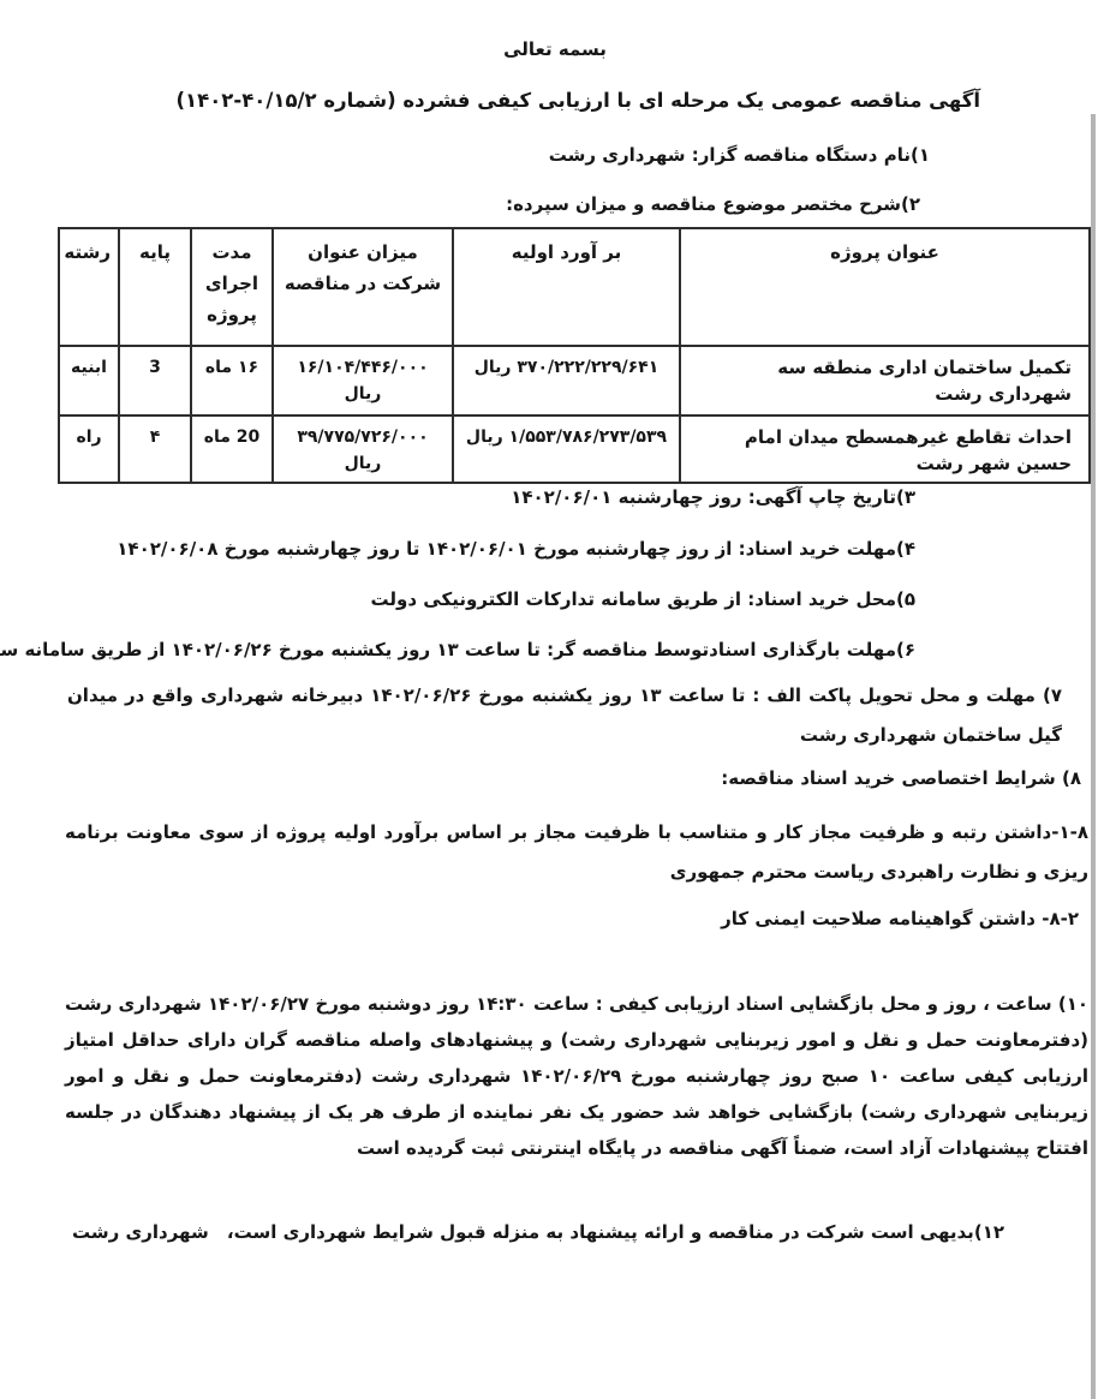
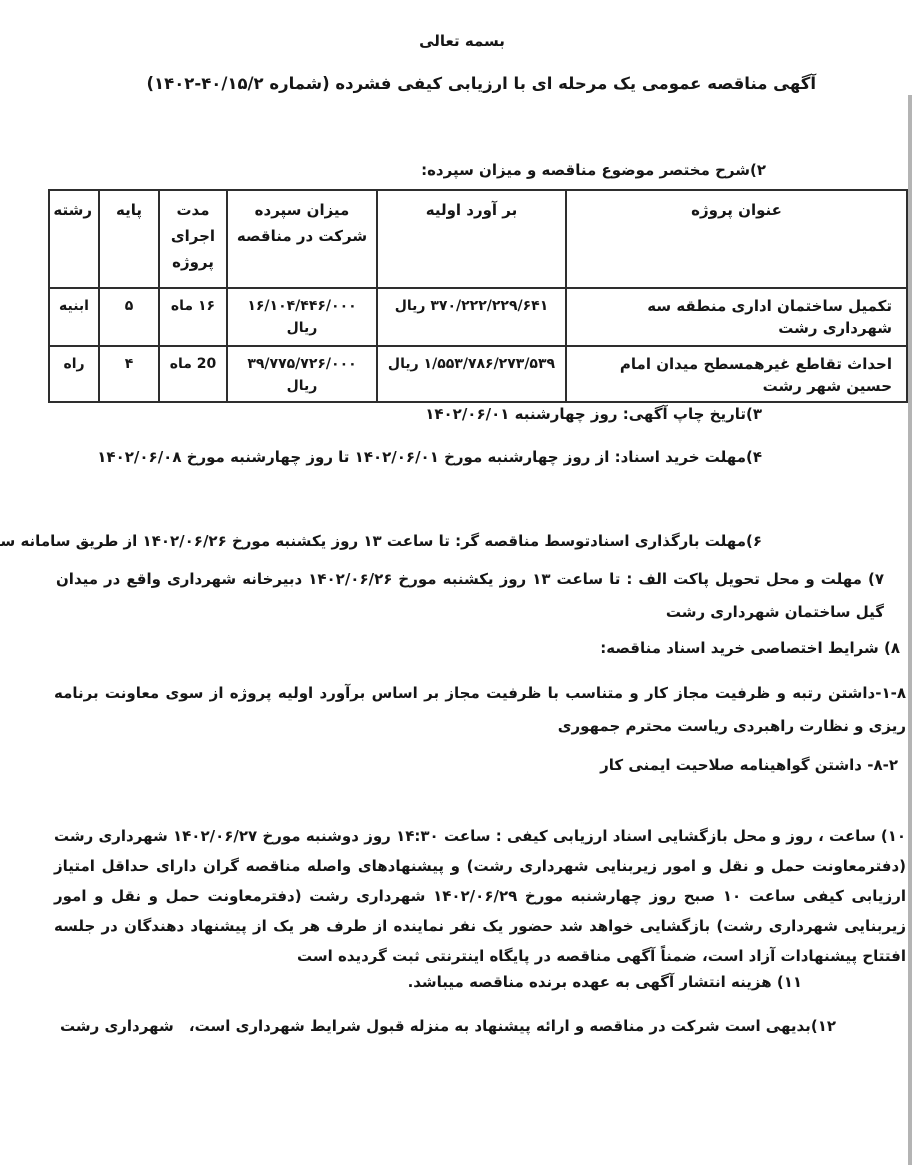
  بسمه تعالی
  آگهی مناقصه عمومی یک مرحله ای با ارزیابی کیفی فشرده (شماره ۴۰/۱۵/۲-۱۴۰۲)
- ۱)نام دستگاه مناقصه گزار: شهرداری رشت
  ۲)شرح مختصر موضوع مناقصه و میزان سپرده:
- عنوان پروژه	بر آورد اولیه	میزان عنوان شرکت در مناقصه	مدت اجرای پروژه	پایه	رشته
+ عنوان پروژه	بر آورد اولیه	میزان سپرده شرکت در مناقصه	مدت اجرای پروژه	پایه	رشته
- تکمیل ساختمان اداری منطقه سه شهرداری رشت	۳۷۰/۲۲۲/۲۲۹/۶۴۱ ریال	۱۶/۱۰۴/۴۴۶/۰۰۰ ریال	۱۶ ماه	3	ابنیه
+ تکمیل ساختمان اداری منطقه سه شهرداری رشت	۳۷۰/۲۲۲/۲۲۹/۶۴۱ ریال	۱۶/۱۰۴/۴۴۶/۰۰۰ ریال	۱۶ ماه	۵	ابنیه
  احداث تقاطع غیرهمسطح میدان امام حسین شهر رشت	۱/۵۵۳/۷۸۶/۲۷۳/۵۳۹ ریال	۳۹/۷۷۵/۷۲۶/۰۰۰ ریال	20 ماه	۴	راه
  ۳)تاریخ چاپ آگهی: روز چهارشنبه ۱۴۰۲/۰۶/۰۱
  ۴)مهلت خرید اسناد: از روز چهارشنبه مورخ ۱۴۰۲/۰۶/۰۱ تا روز چهارشنبه مورخ ۱۴۰۲/۰۶/۰۸
- ۵)محل خرید اسناد: از طریق سامانه تدارکات الکترونیکی دولت
  ۶)مهلت بارگذاری اسنادتوسط مناقصه گر: تا ساعت ۱۳ روز یکشنبه مورخ ۱۴۰۲/۰۶/۲۶ از طریق سامانه س
  ۷) مهلت و محل تحویل پاکت الف : تا ساعت ۱۳ روز یکشنبه مورخ ۱۴۰۲/۰۶/۲۶ دبیرخانه شهرداری واقع در میدان گیل ساختمان شهرداری رشت
  ۸) شرایط اختصاصی خرید اسناد مناقصه:
  ۱-۸-داشتن رتبه و ظرفیت مجاز کار و متناسب با ظرفیت مجاز بر اساس برآورد اولیه پروژه از سوی معاونت برنامه ریزی و نظارت راهبردی ریاست محترم جمهوری
  ۸-۲- داشتن گواهینامه صلاحیت ایمنی کار
  ۱۰) ساعت ، روز و محل بازگشایی اسناد ارزیابی کیفی : ساعت ۱۴:۳۰ روز دوشنبه مورخ ۱۴۰۲/۰۶/۲۷ شهرداری رشت (دفترمعاونت حمل و نقل و امور زیربنایی شهرداری رشت) و پیشنهادهای واصله مناقصه گران دارای حداقل امتیاز ارزیابی کیفی ساعت ۱۰ صبح روز چهارشنبه مورخ ۱۴۰۲/۰۶/۲۹ شهرداری رشت (دفترمعاونت حمل و نقل و امور زیربنایی شهرداری رشت) بازگشایی خواهد شد حضور یک نفر نماینده از طرف هر یک از پیشنهاد دهندگان در جلسه افتتاح پیشنهادات آزاد است، ضمناً آگهی مناقصه در پایگاه اینترنتی ثبت گردیده است
+ ۱۱) هزینه انتشار آگهی به عهده برنده مناقصه میباشد.
  ۱۲)بدیهی است شرکت در مناقصه و ارائه پیشنهاد به منزله قبول شرایط شهرداری است،
  شهرداری رشت
